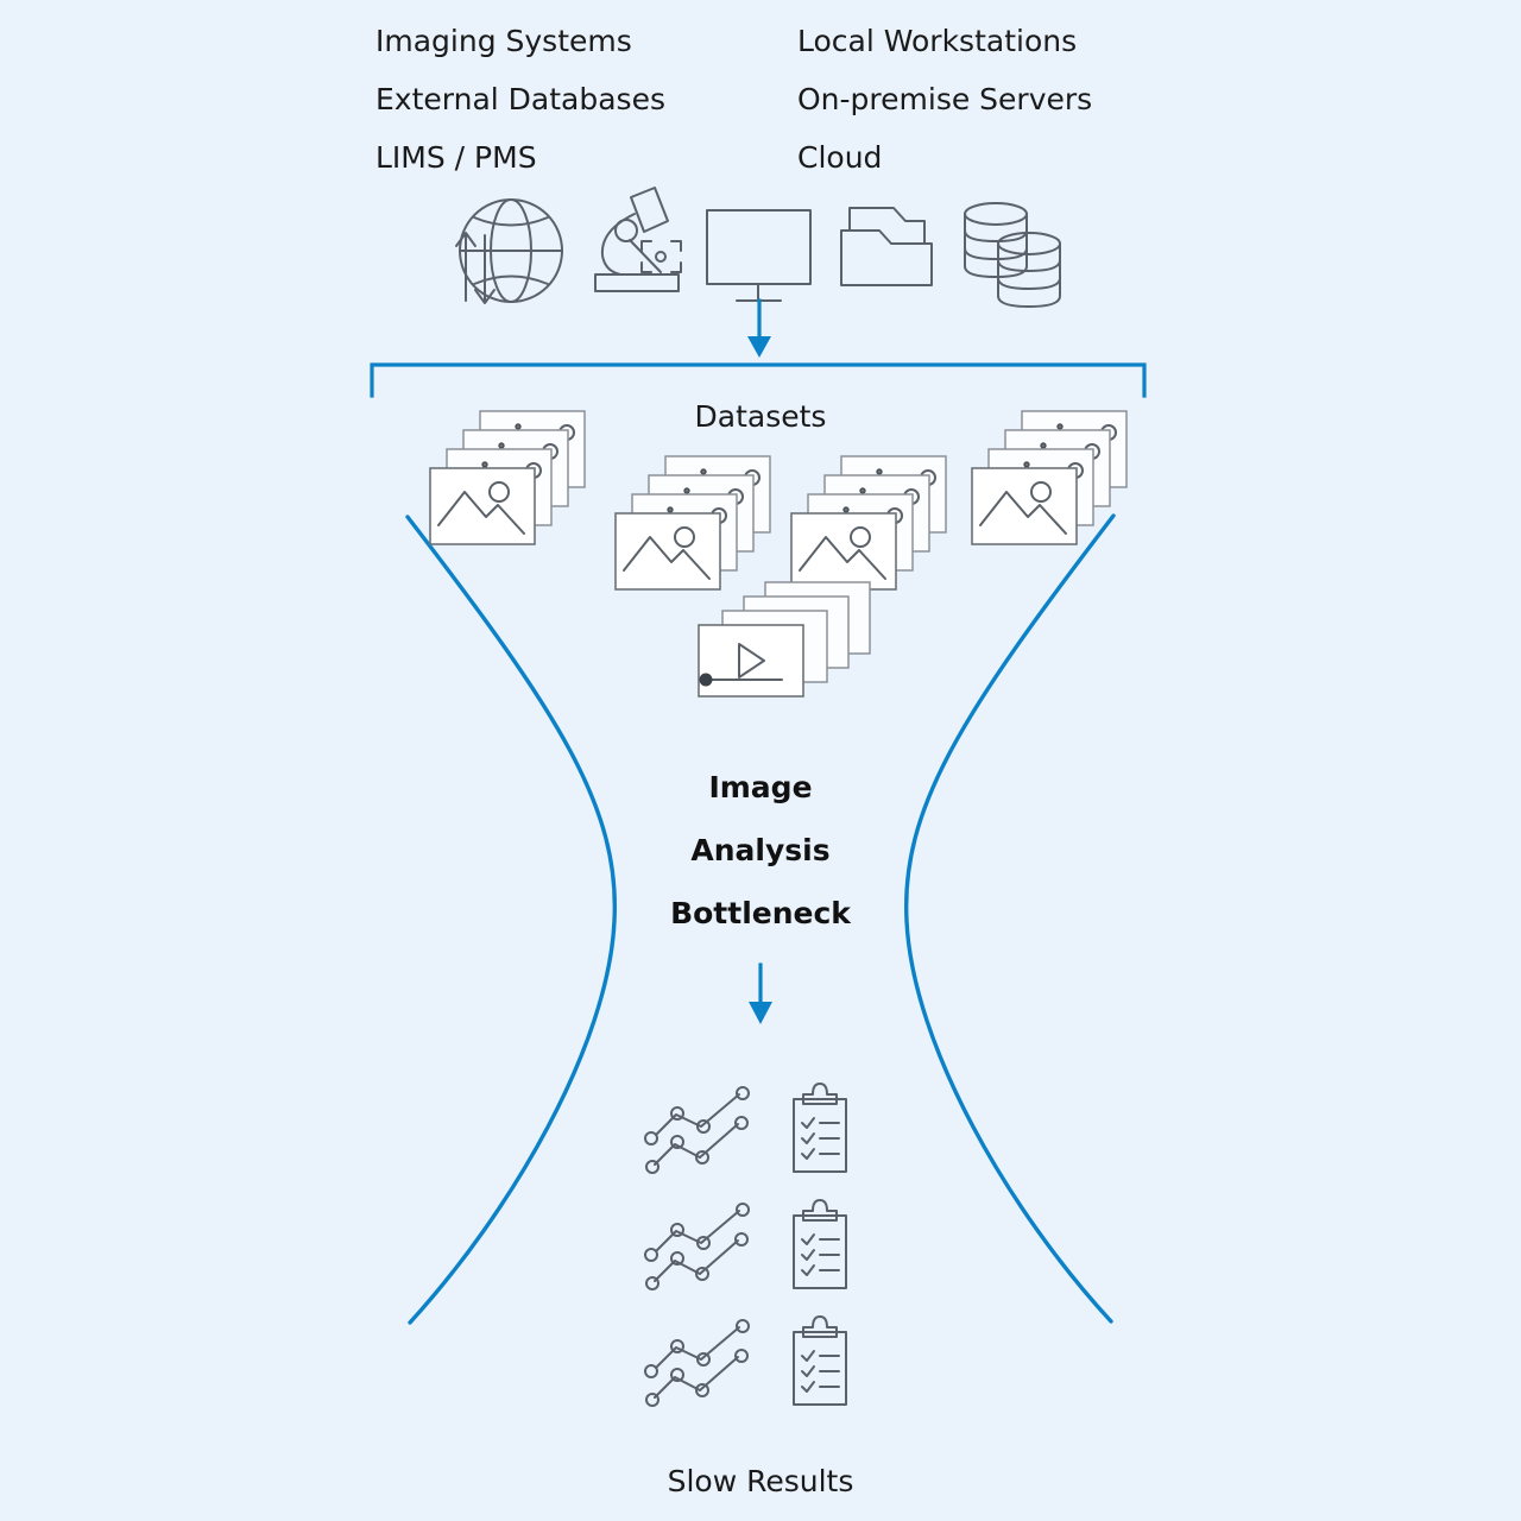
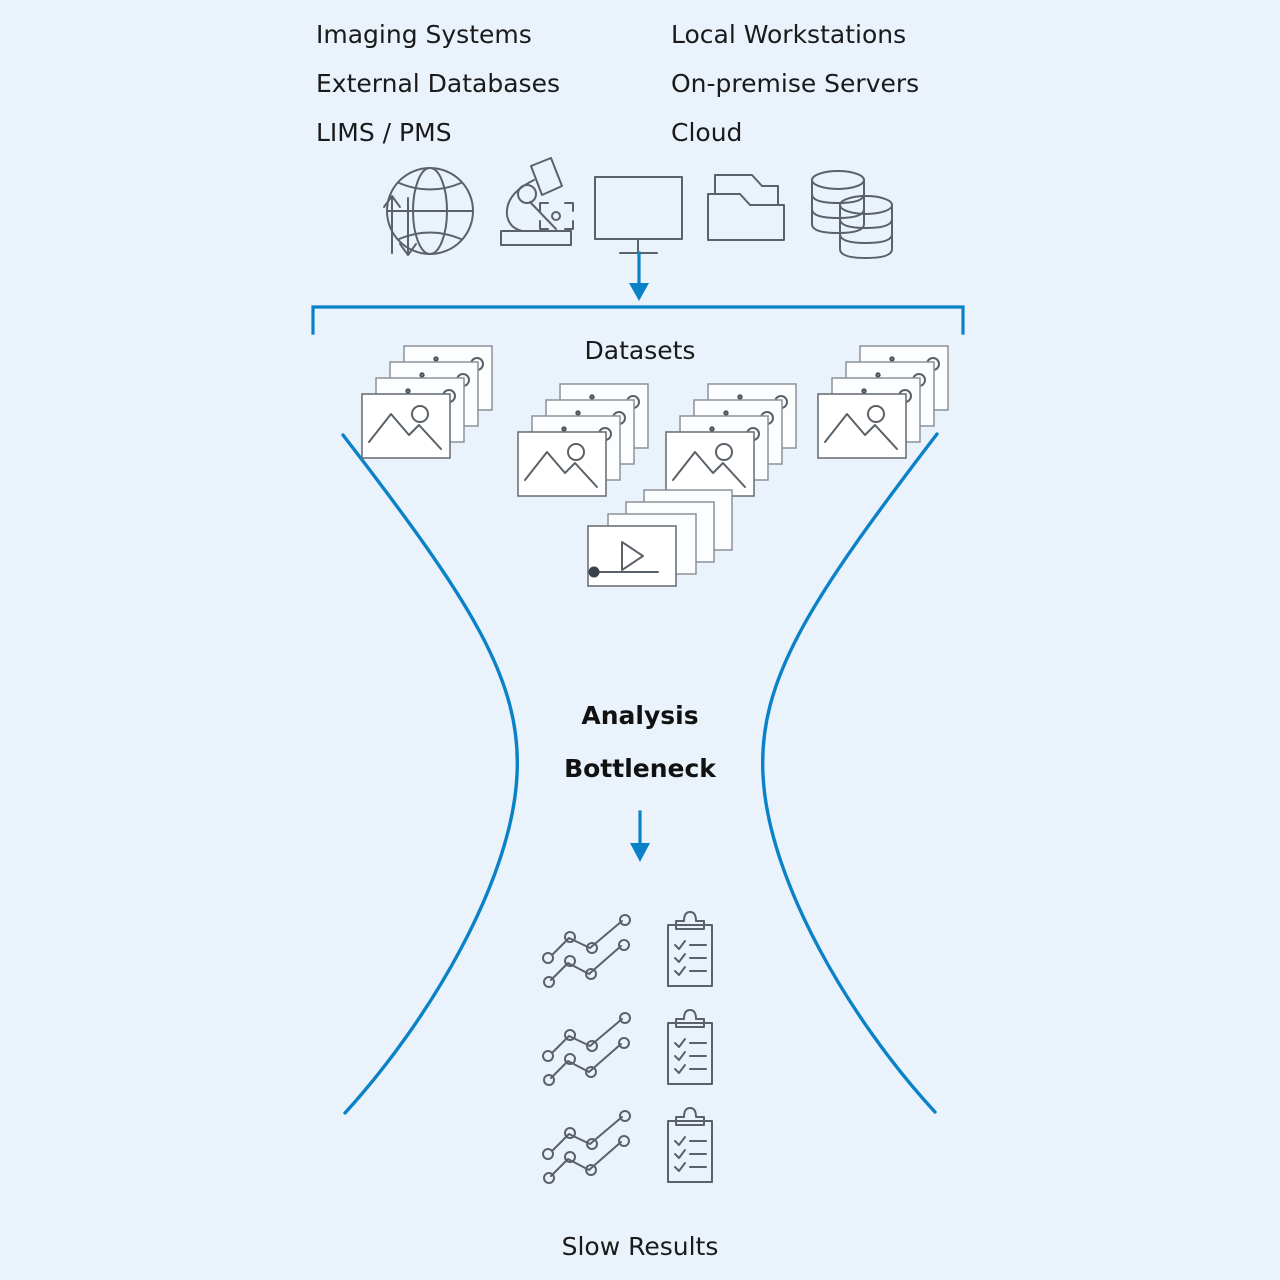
  Imaging Systems
  External Databases
  LIMS / PMS
  Local Workstations
  On-premise Servers
  Cloud
  Datasets
- Image
  Analysis
  Bottleneck
  Slow Results
